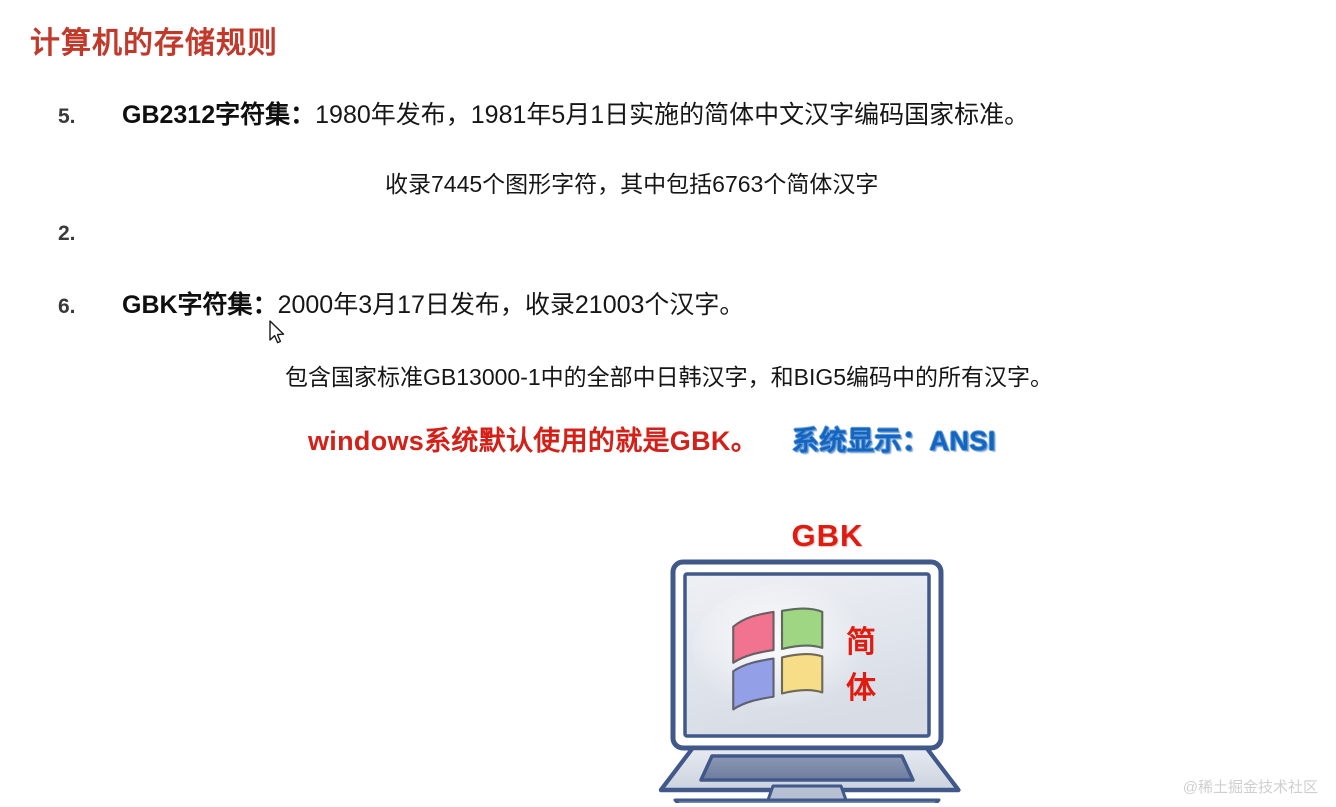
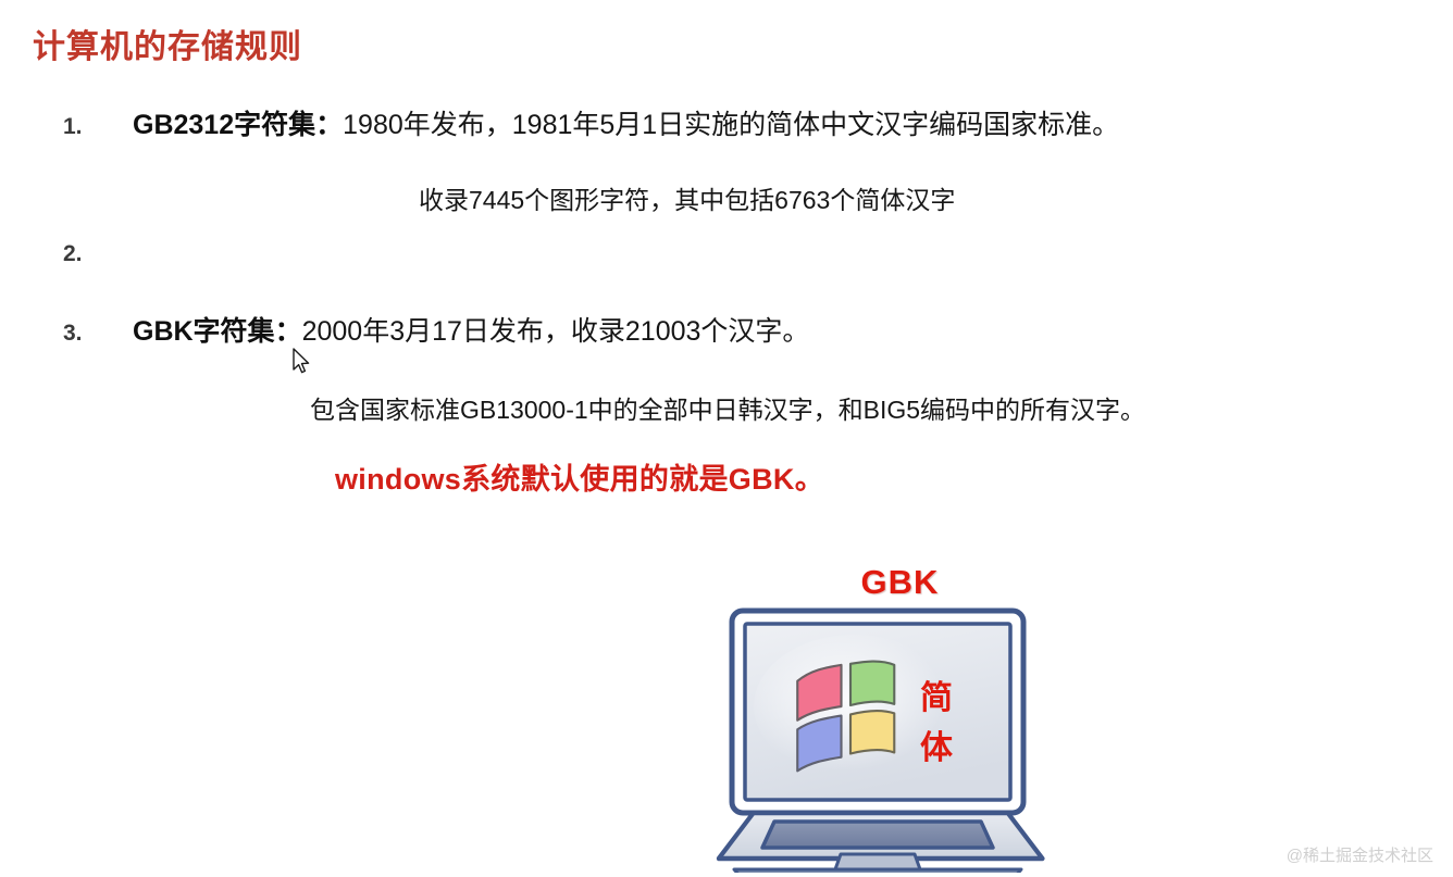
  计算机的存储规则
- 5.
+ 1.
  GB2312字符集：1980年发布，1981年5月1日实施的简体中文汉字编码国家标准。
  收录7445个图形字符，其中包括6763个简体汉字
  2.
- 6.
+ 3.
  GBK字符集：2000年3月17日发布，收录21003个汉字。
  包含国家标准GB13000-1中的全部中日韩汉字，和BIG5编码中的所有汉字。
  windows系统默认使用的就是GBK。
- 系统显示：ANSI
  GBK
  简
  体
  @稀土掘金技术社区
